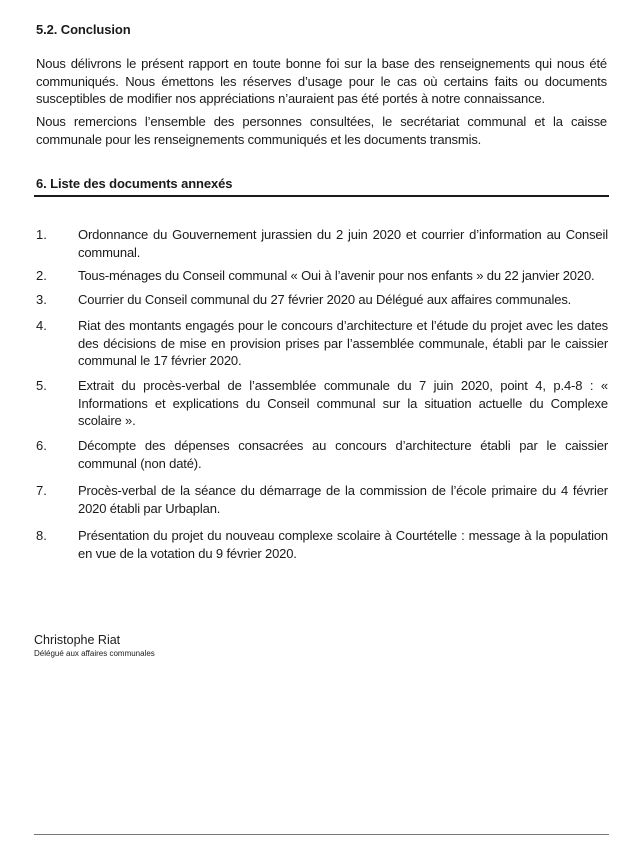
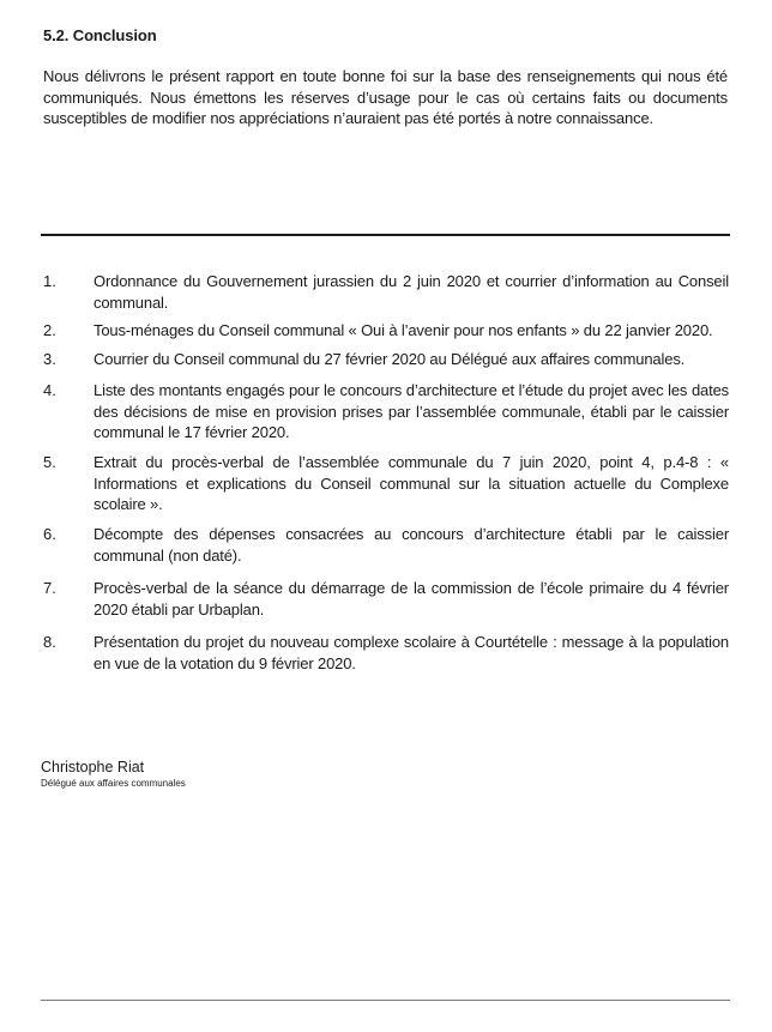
  5.2. Conclusion
  Nous délivrons le présent rapport en toute bonne foi sur la base des renseignements qui nous été communiqués. Nous émettons les réserves d’usage pour le cas où certains faits ou documents susceptibles de modifier nos appréciations n’auraient pas été portés à notre connaissance.
- Nous remercions l’ensemble des personnes consultées, le secrétariat communal et la caisse communale pour les renseignements communiqués et les documents transmis.
- 6. Liste des documents annexés
  1.
  Ordonnance du Gouvernement jurassien du 2 juin 2020 et courrier d’information au Conseil communal.
  2.
  Tous-ménages du Conseil communal « Oui à l’avenir pour nos enfants » du 22 janvier 2020.
  3.
  Courrier du Conseil communal du 27 février 2020 au Délégué aux affaires communales.
  4.
- Riat des montants engagés pour le concours d’architecture et l’étude du projet avec les dates des décisions de mise en provision prises par l’assemblée communale, établi par le caissier communal le 17 février 2020.
+ Liste des montants engagés pour le concours d’architecture et l’étude du projet avec les dates des décisions de mise en provision prises par l’assemblée communale, établi par le caissier communal le 17 février 2020.
  5.
  Extrait du procès-verbal de l’assemblée communale du 7 juin 2020, point 4, p.4-8 : « Informations et explications du Conseil communal sur la situation actuelle du Complexe scolaire ».
  6.
  Décompte des dépenses consacrées au concours d’architecture établi par le caissier communal (non daté).
  7.
  Procès-verbal de la séance du démarrage de la commission de l’école primaire du 4 février 2020 établi par Urbaplan.
  8.
  Présentation du projet du nouveau complexe scolaire à Courtételle : message à la population en vue de la votation du 9 février 2020.
  Christophe Riat
  Délégué aux affaires communales
